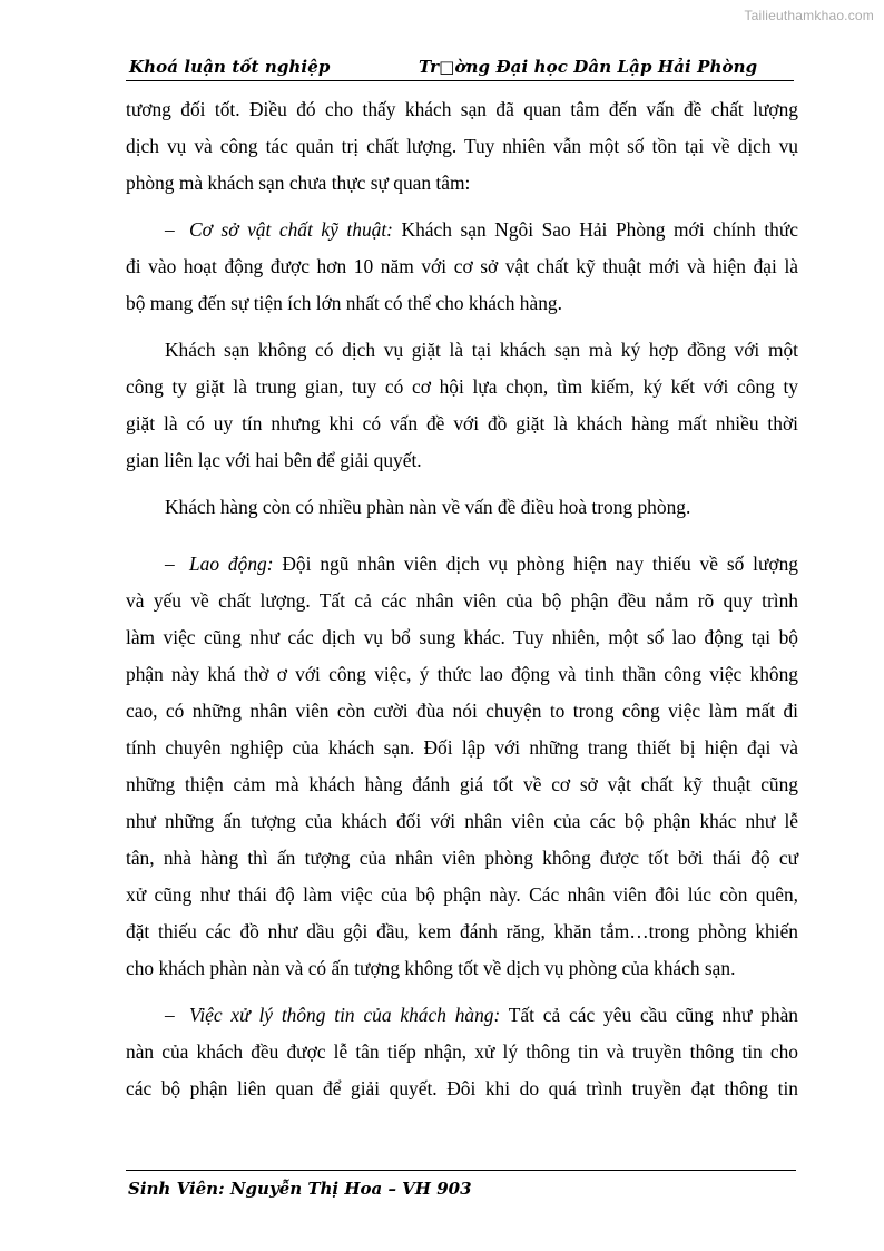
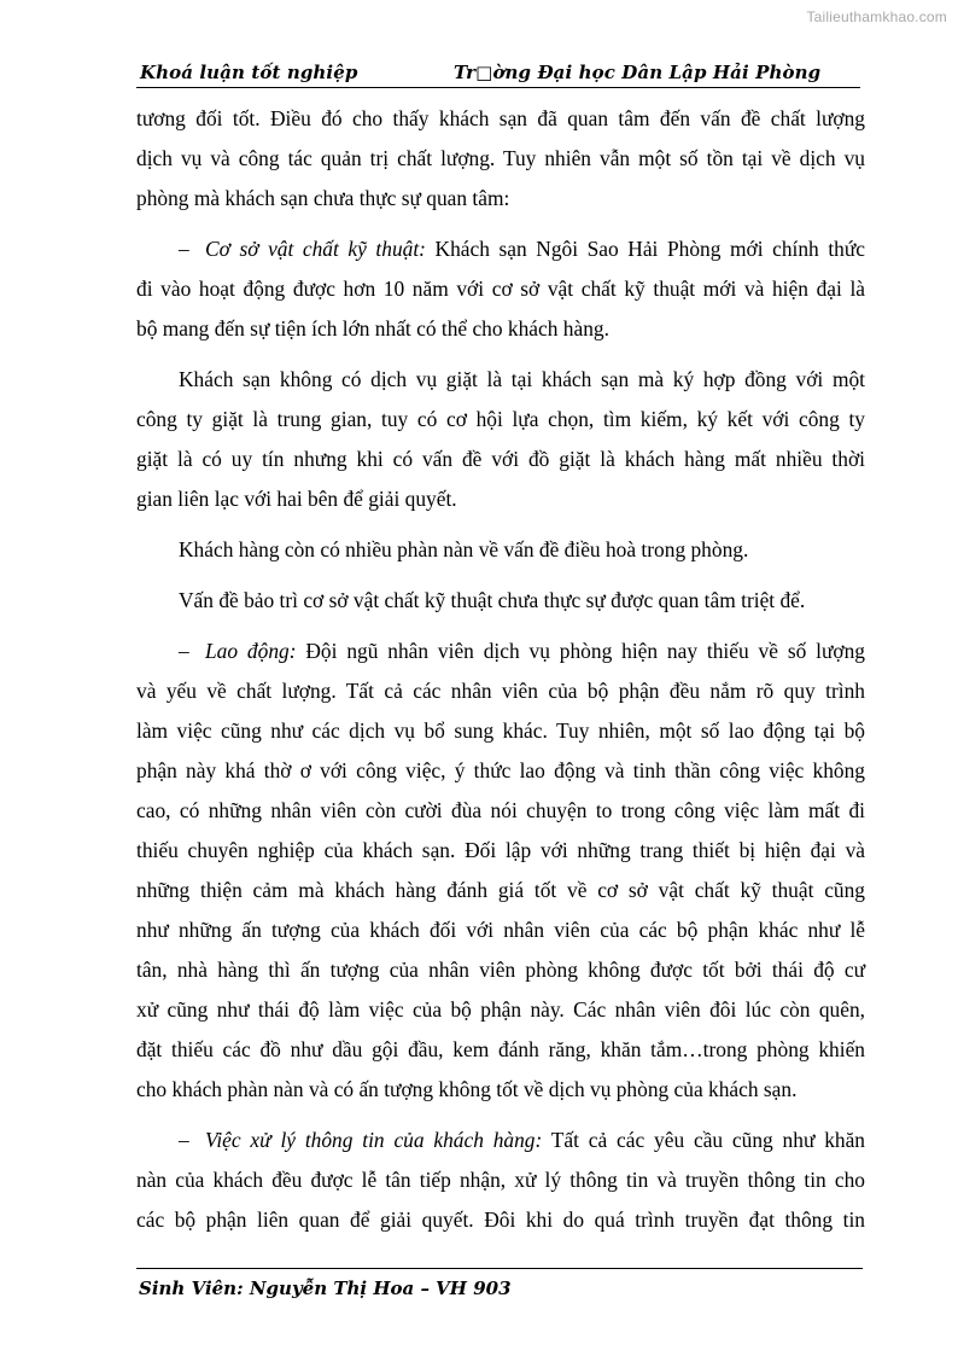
  Tailieuthamkhao.com
  Khoá luận tốt nghiệp
  Tr□ờng Đại học Dân Lập Hải Phòng
  tương đối tốt. Điều đó cho thấy khách sạn đã quan tâm đến vấn đề chất lượng
  dịch vụ và công tác quản trị chất lượng. Tuy nhiên vẫn một số tồn tại về dịch vụ
  phòng mà khách sạn chưa thực sự quan tâm:
  – Cơ sở vật chất kỹ thuật: Khách sạn Ngôi Sao Hải Phòng mới chính thức
  đi vào hoạt động được hơn 10 năm với cơ sở vật chất kỹ thuật mới và hiện đại là
  bộ mang đến sự tiện ích lớn nhất có thể cho khách hàng.
  Khách sạn không có dịch vụ giặt là tại khách sạn mà ký hợp đồng với một
  công ty giặt là trung gian, tuy có cơ hội lựa chọn, tìm kiếm, ký kết với công ty
  giặt là có uy tín nhưng khi có vấn đề với đồ giặt là khách hàng mất nhiều thời
  gian liên lạc với hai bên để giải quyết.
  Khách hàng còn có nhiều phàn nàn về vấn đề điều hoà trong phòng.
+ Vấn đề bảo trì cơ sở vật chất kỹ thuật chưa thực sự được quan tâm triệt để.
  – Lao động: Đội ngũ nhân viên dịch vụ phòng hiện nay thiếu về số lượng
  và yếu về chất lượng. Tất cả các nhân viên của bộ phận đều nắm rõ quy trình
  làm việc cũng như các dịch vụ bổ sung khác. Tuy nhiên, một số lao động tại bộ
  phận này khá thờ ơ với công việc, ý thức lao động và tinh thần công việc không
  cao, có những nhân viên còn cười đùa nói chuyện to trong công việc làm mất đi
- tính chuyên nghiệp của khách sạn. Đối lập với những trang thiết bị hiện đại và
+ thiếu chuyên nghiệp của khách sạn. Đối lập với những trang thiết bị hiện đại và
  những thiện cảm mà khách hàng đánh giá tốt về cơ sở vật chất kỹ thuật cũng
  như những ấn tượng của khách đối với nhân viên của các bộ phận khác như lễ
  tân, nhà hàng thì ấn tượng của nhân viên phòng không được tốt bởi thái độ cư
  xử cũng như thái độ làm việc của bộ phận này. Các nhân viên đôi lúc còn quên,
  đặt thiếu các đồ như dầu gội đầu, kem đánh răng, khăn tắm…trong phòng khiến
  cho khách phàn nàn và có ấn tượng không tốt về dịch vụ phòng của khách sạn.
- – Việc xử lý thông tin của khách hàng: Tất cả các yêu cầu cũng như phàn
+ – Việc xử lý thông tin của khách hàng: Tất cả các yêu cầu cũng như khăn
  nàn của khách đều được lễ tân tiếp nhận, xử lý thông tin và truyền thông tin cho
  các bộ phận liên quan để giải quyết. Đôi khi do quá trình truyền đạt thông tin
  Sinh Viên: Nguyễn Thị Hoa – VH 903
